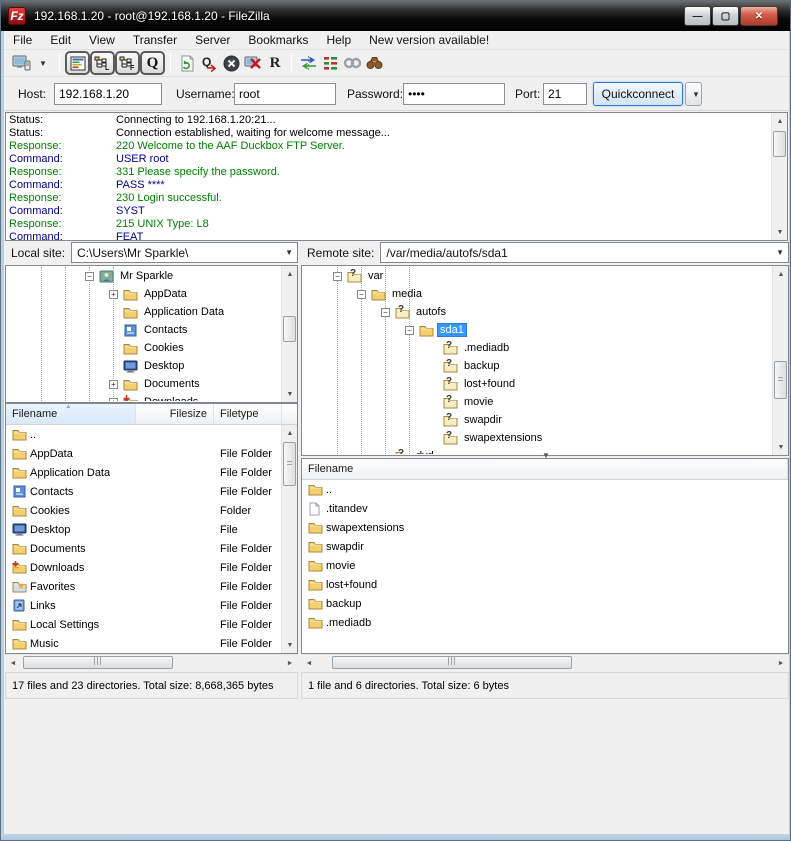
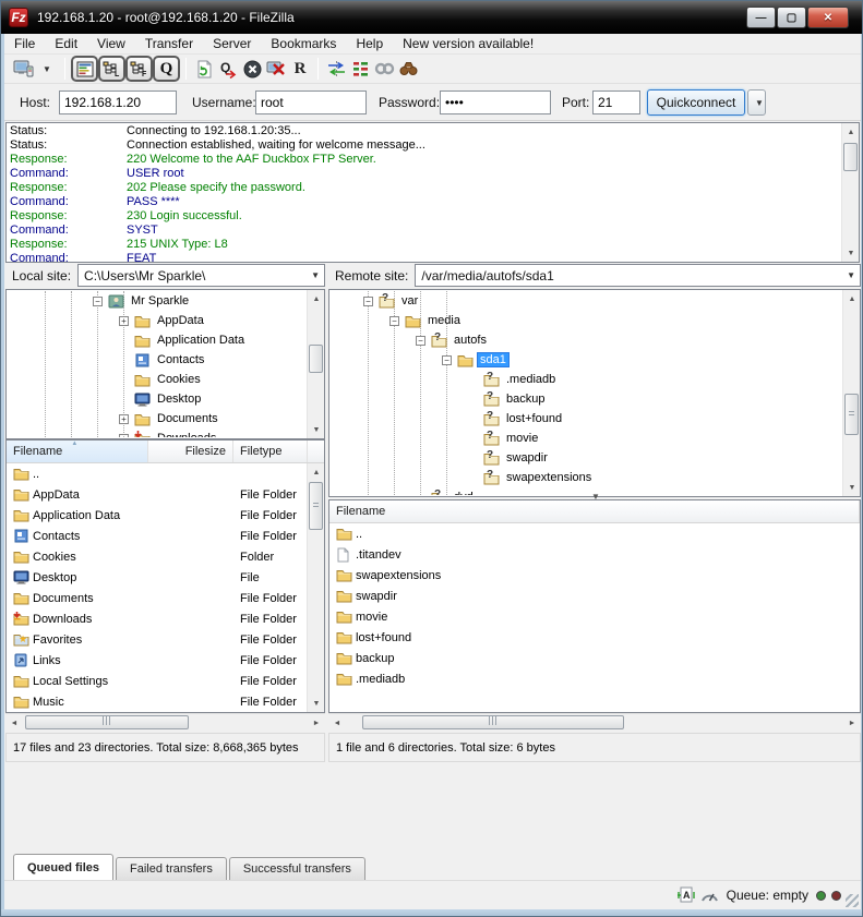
  Fz
  192.168.1.20 - root@192.168.1.20 - FileZilla
  —
  ▢
  ✕
  File
  Edit
  View
  Transfer
  Server
  Bookmarks
  Help
  New version available!
  ▼
  Q
  Q
  R
  Host:
  192.168.1.20
  Username
  root
  Password:
  ••••
  Port:
  21
  Quickconnect
  ▼
  Status:
- Connecting to 192.168.1.20:21...
+ Connecting to 192.168.1.20:35...
  Status:
  Connection established, waiting for welcome message...
  Response:
  220 Welcome to the AAF Duckbox FTP Server.
  Command:
  USER root
  Response:
- 331 Please specify the password.
+ 202 Please specify the password.
  Command:
  PASS ****
  Response:
  230 Login successful.
  Command:
  SYST
  Response:
  215 UNIX Type: L8
  Command:
  FEAT
  Local site:
  C:\Users\Mr Sparkle\
  ▼
  Remote site:
  /var/media/autofs/sda1
  ▼
  −
  Mr Sparkle
  +
  AppData
  Application Data
  Contacts
  Cookies
  Desktop
  +
  Documents
  −
  ?
  var
  −
  media
  −
  ?
  autofs
  −
  sda1
  ?
  .mediadb
  ?
  backup
  ?
  lost+found
  ?
  movie
  ?
  swapdir
  ?
  swapextensions
  ?
  Filename
  Filesize
  Filetype
  ..
  AppData
  File Folder
  Application Data
  File Folder
  Contacts
  File Folder
  Cookies
  Folder
  Desktop
  File
  Documents
  File Folder
  Downloads
  File Folder
  ★
  Favorites
  File Folder
  Links
  File Folder
  Local Settings
  File Folder
  Music
  File Folder
  17 files and 23 directories. Total size: 8,668,365 bytes
  ▼
  Filename
  ..
  .titandev
  swapextensions
  swapdir
  movie
  lost+found
  backup
  .mediadb
  1 file and 6 directories. Total size: 6 bytes
+ Queued files
+ Failed transfers
+ Successful transfers
+ A
+ Queue: empty
